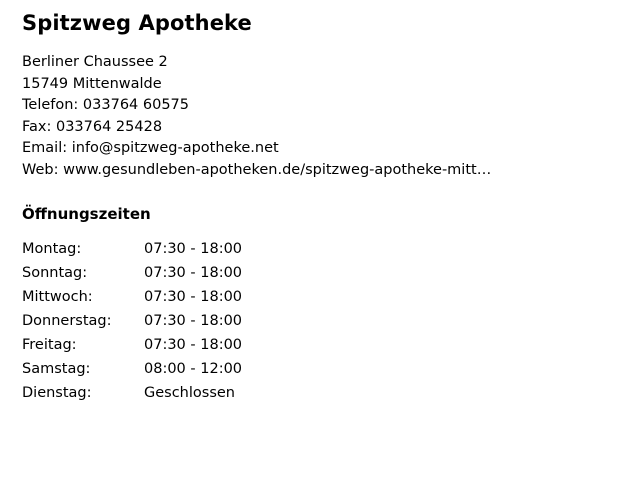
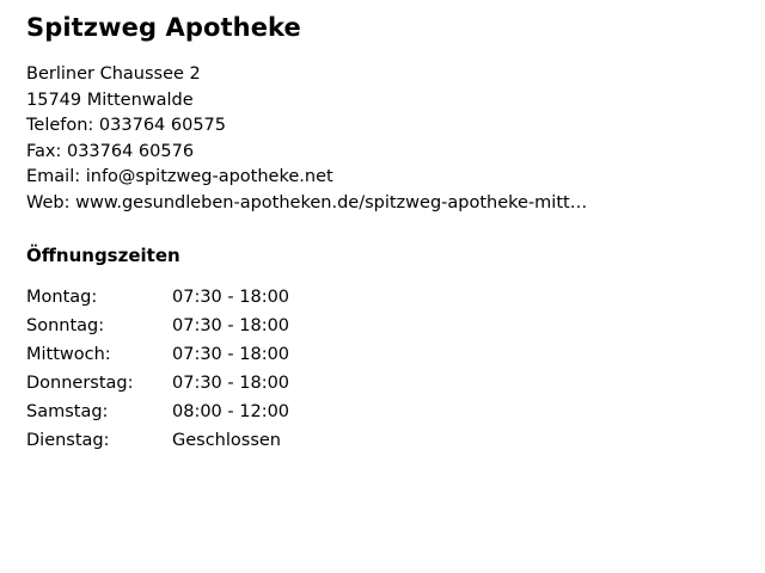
  Spitzweg Apotheke
  Berliner Chaussee 2
  15749 Mittenwalde
  Telefon: 033764 60575
- Fax: 033764 25428
+ Fax: 033764 60576
  Email: info@spitzweg-apotheke.net
  Web: www.gesundleben-apotheken.de/spitzweg-apotheke-mitt…
  Öffnungszeiten
  Montag:	07:30 - 18:00
  Sonntag:	07:30 - 18:00
  Mittwoch:	07:30 - 18:00
  Donnerstag:	07:30 - 18:00
- Freitag:	07:30 - 18:00
  Samstag:	08:00 - 12:00
  Dienstag:	Geschlossen
